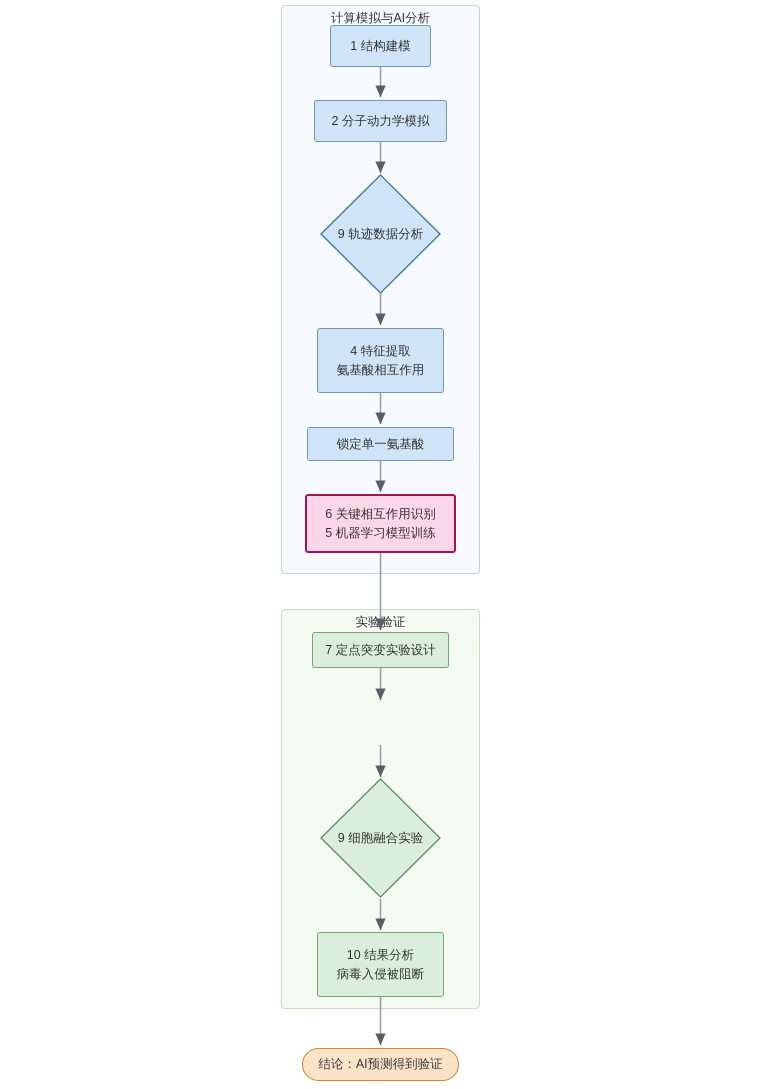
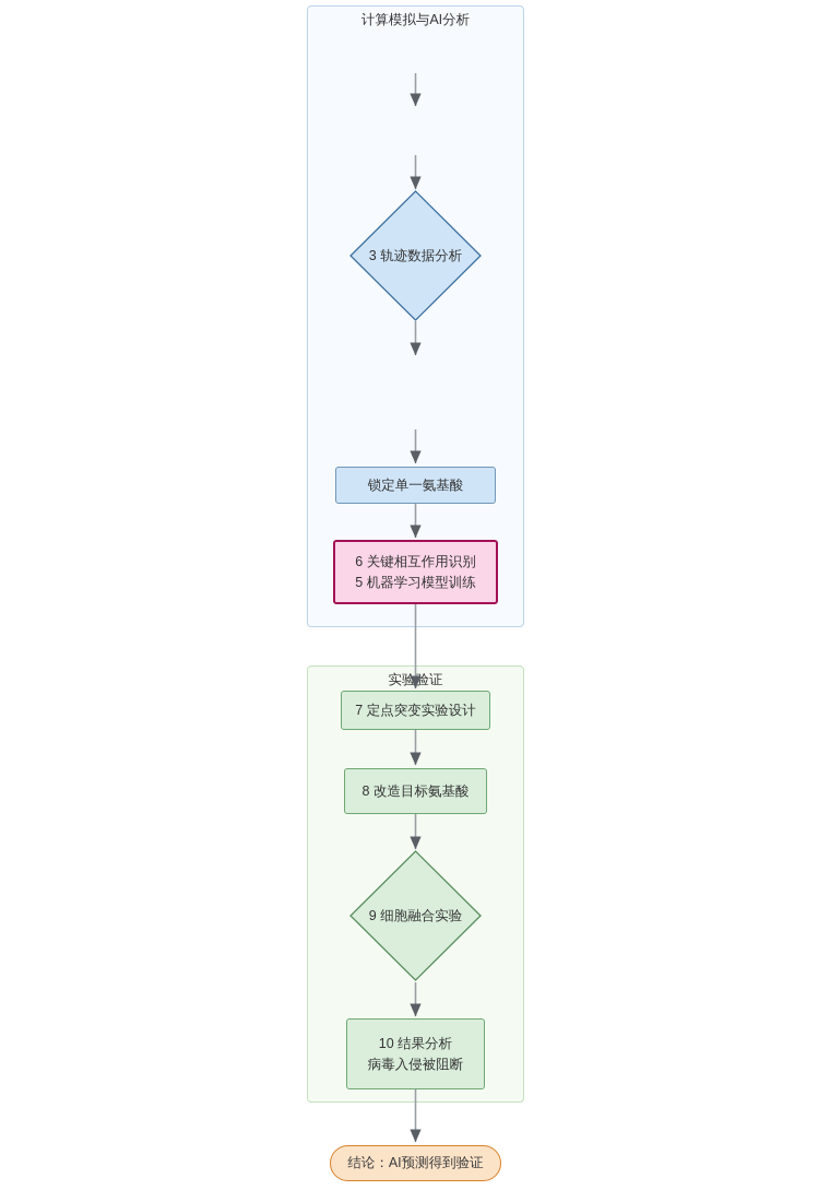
  计算模拟与AI分析
  实验验证
- 9 轨迹数据分析
+ 3 轨迹数据分析
  9 细胞融合实验
- 1 结构建模
- 2 分子动力学模拟
- 4 特征提取
- 氨基酸相互作用
  锁定单一氨基酸
  6 关键相互作用识别
  5 机器学习模型训练
  7 定点突变实验设计
+ 8 改造目标氨基酸
  10 结果分析
  病毒入侵被阻断
  结论：AI预测得到验证
